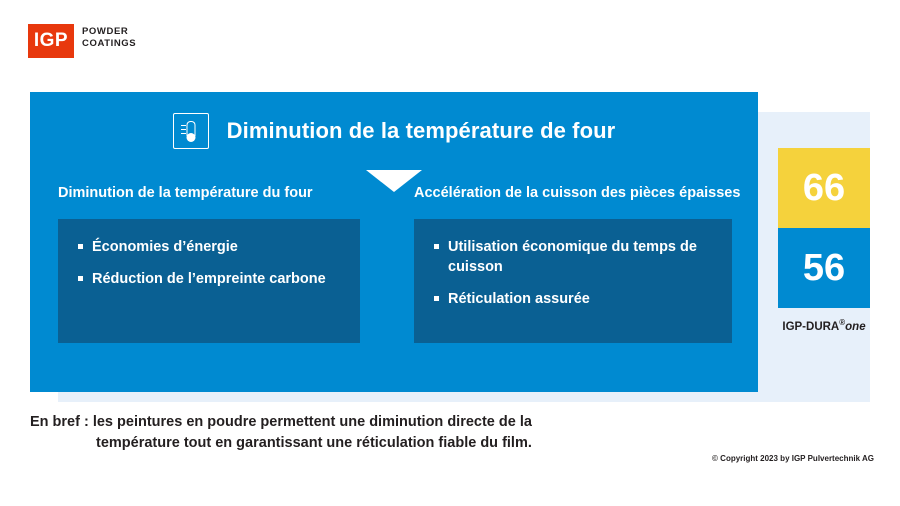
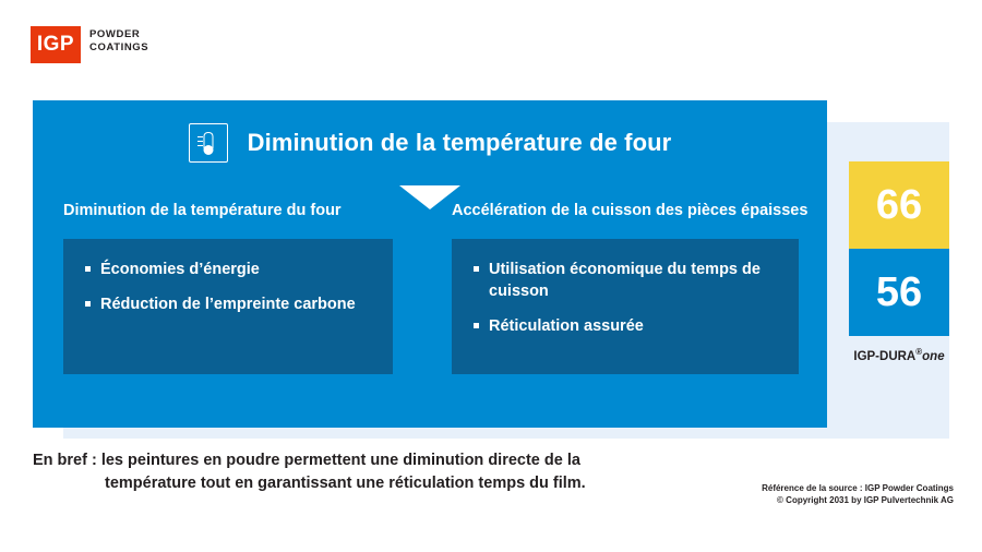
  IGP
  POWDER
  COATINGS
  Diminution de la température de four
  Diminution de la température du four
  Économies d’énergie
  Réduction de l’empreinte carbone
  Accélération de la cuisson des pièces épaisses
  Utilisation économique du temps de cuisson
  Réticulation assurée
  66
  56
  IGP-DURA®one
  En bref : les peintures en poudre permettent une diminution directe de la
- température tout en garantissant une réticulation fiable du film.
+ température tout en garantissant une réticulation temps du film.
+ Référence de la source : IGP Powder Coatings
- © Copyright 2023 by IGP Pulvertechnik AG
+ © Copyright 2031 by IGP Pulvertechnik AG
